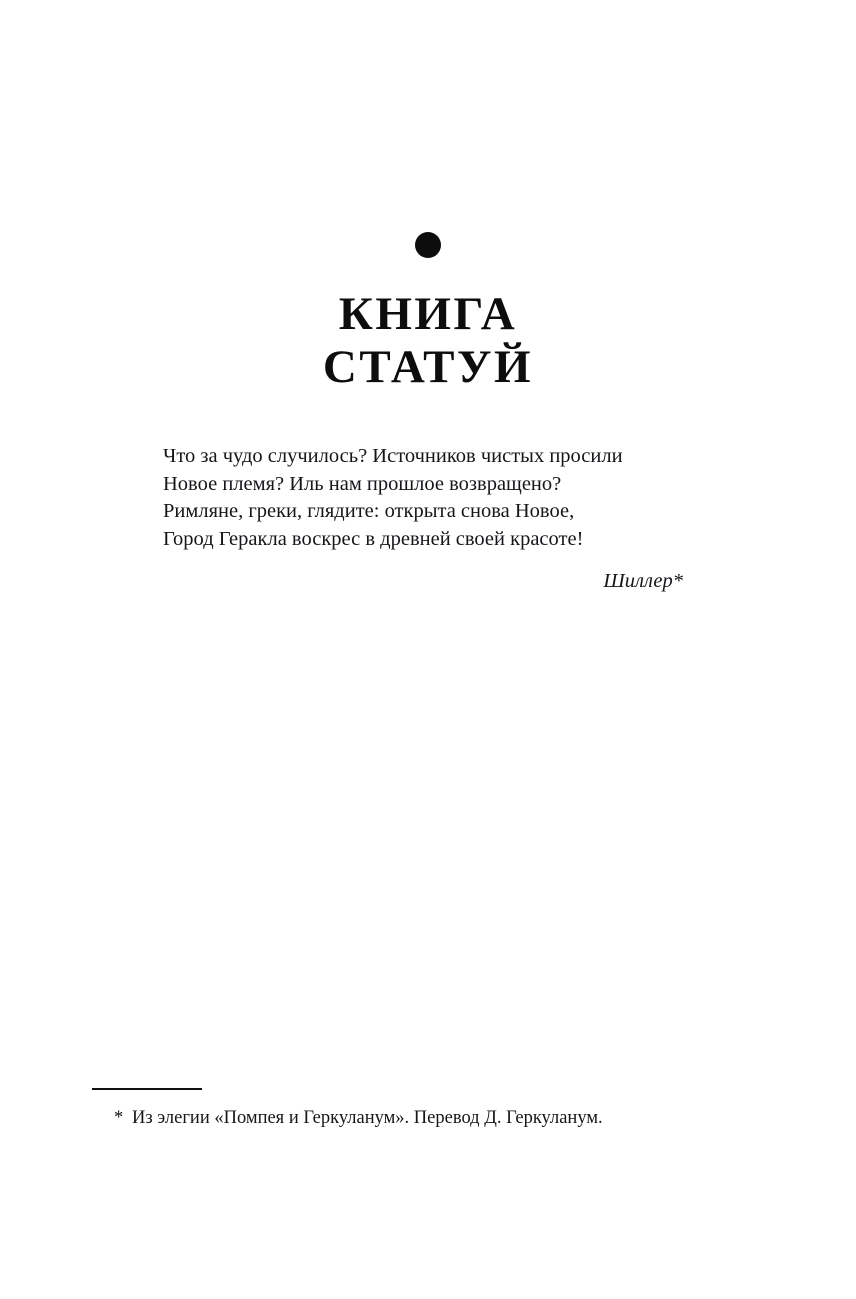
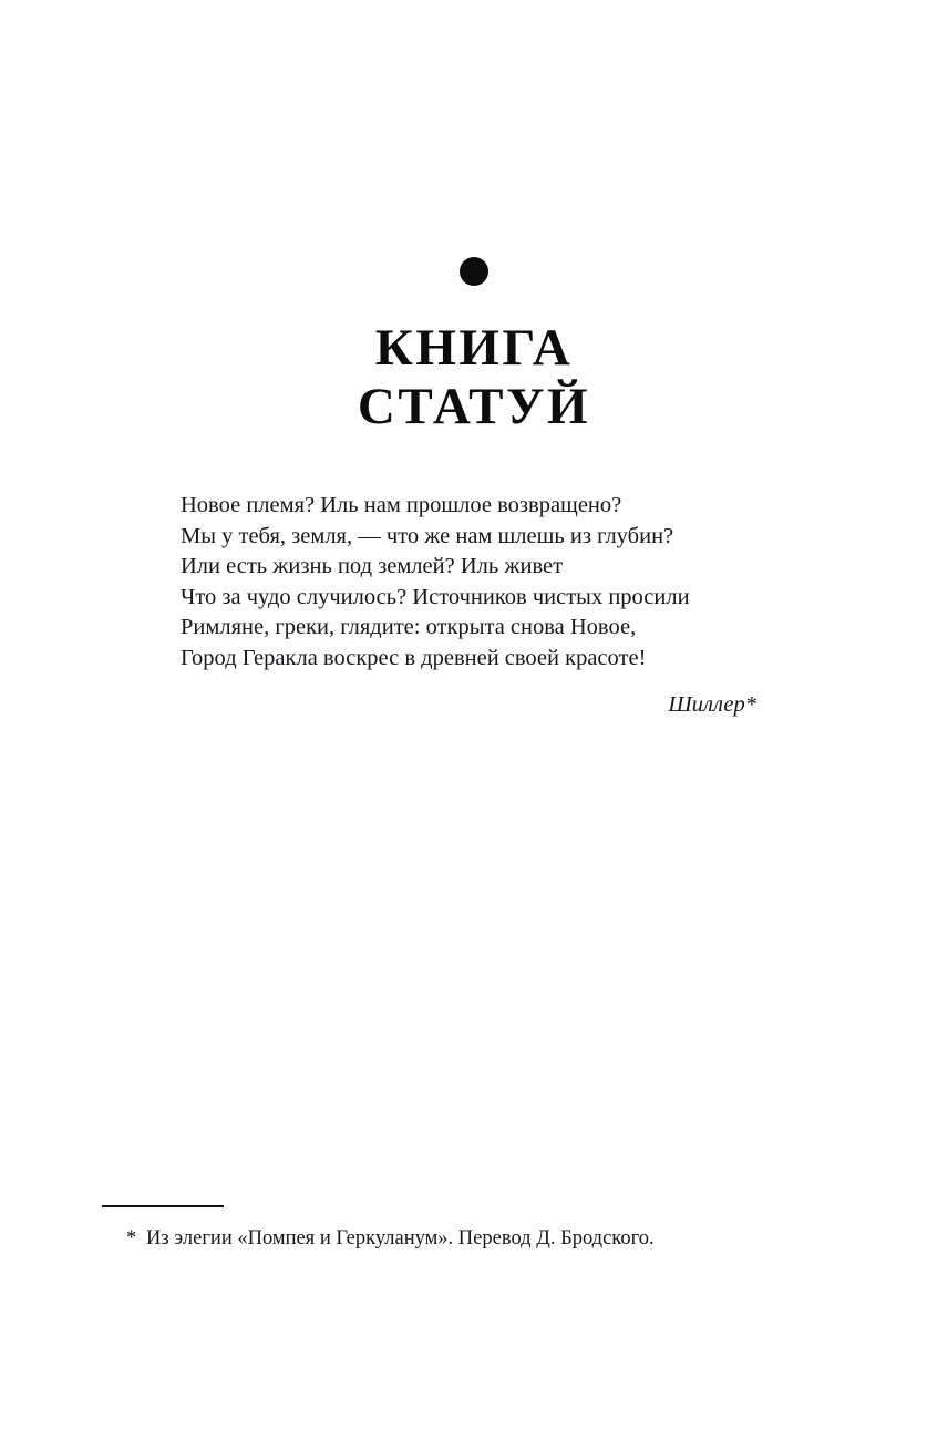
  КНИГА
  СТАТУЙ
- Что за чудо случилось? Источников чистых просили
+ Новое племя? Иль нам прошлое возвращено?
+ Мы у тебя, земля, — что же нам шлешь из глубин?
+ Или есть жизнь под землей? Иль живет
- Новое племя? Иль нам прошлое возвращено?
+ Что за чудо случилось? Источников чистых просили
  Римляне, греки, глядите: открыта снова Новое,
  Город Геракла воскрес в древней своей красоте!
  Шиллер*
- * Из элегии «Помпея и Геркуланум». Перевод Д. Геркуланум.
+ * Из элегии «Помпея и Геркуланум». Перевод Д. Бродского.
